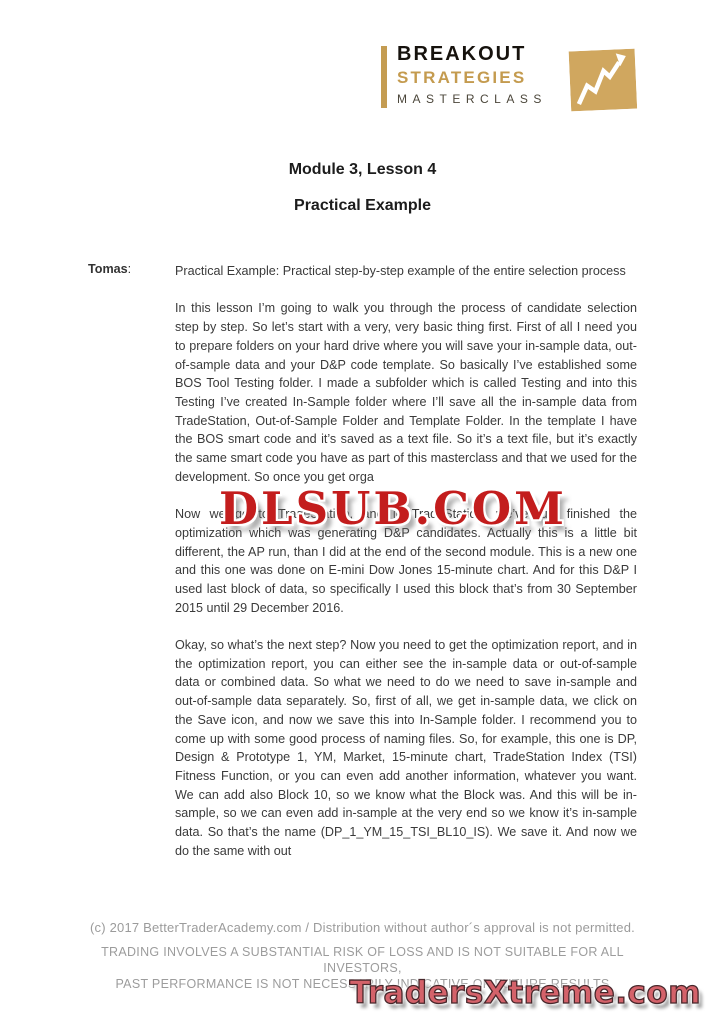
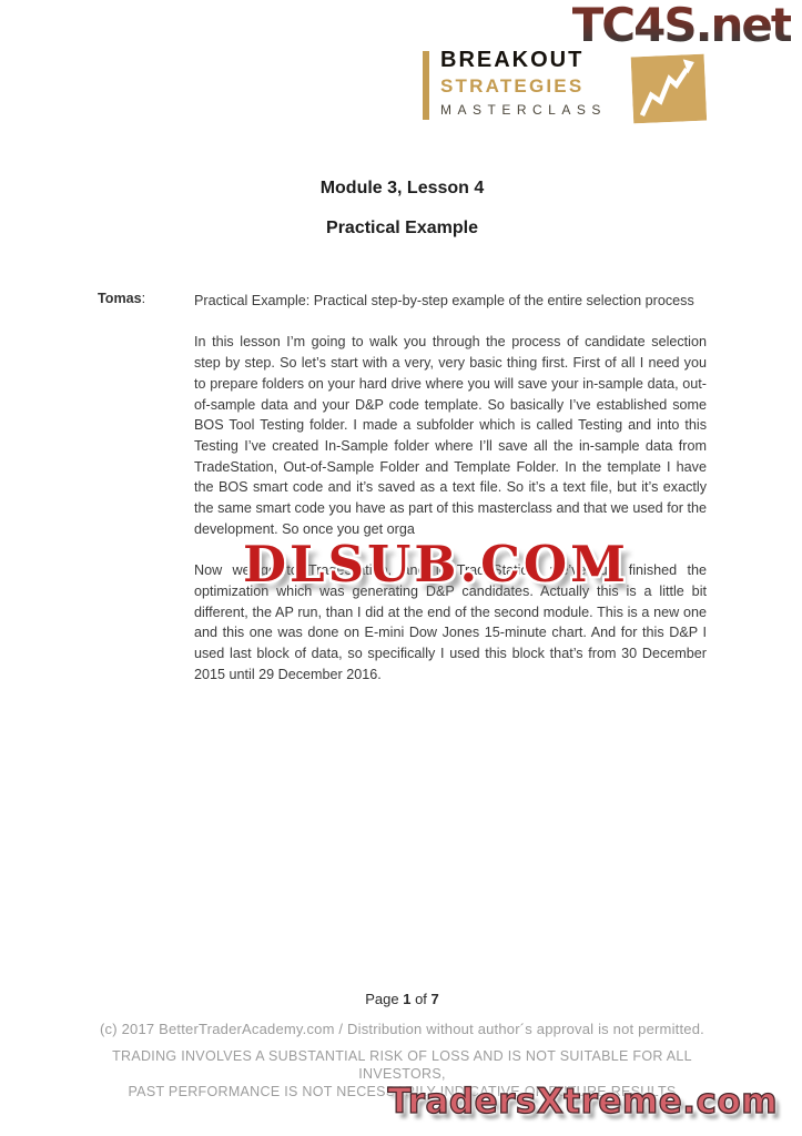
+ TC4S.net
  BREAKOUT
  STRATEGIES
  MASTERCLASS
  Module 3, Lesson 4
  Practical Example
  Tomas:
  Practical Example: Practical step-by-step example of the entire selection process
  In this lesson I’m going to walk you through the process of candidate selection step by step. So let’s start with a very, very basic thing first. First of all I need you to prepare folders on your hard drive where you will save your in-sample data, out-of-sample data and your D&P code template. So basically I’ve established some BOS Tool Testing folder. I made a subfolder which is called Testing and into this Testing I’ve created In-Sample folder where I’ll save all the in-sample data from TradeStation, Out-of-Sample Folder and Template Folder. In the template I have the BOS smart code and it’s saved as a text file. So it’s a text file, but it’s exactly the same smart code you have as part of this masterclass and that we used for the development. So once you get orga
- Now we go to TradeStation, and in TradeStation, we’ve just finished the optimization which was generating D&P candidates. Actually this is a little bit different, the AP run, than I did at the end of the second module. This is a new one and this one was done on E-mini Dow Jones 15-minute chart. And for this D&P I used last block of data, so specifically I used this block that’s from 30 September 2015 until 29 December 2016.
+ Now we go to TradeStation, and in TradeStation, we’ve just finished the optimization which was generating D&P candidates. Actually this is a little bit different, the AP run, than I did at the end of the second module. This is a new one and this one was done on E-mini Dow Jones 15-minute chart. And for this D&P I used last block of data, so specifically I used this block that’s from 30 December 2015 until 29 December 2016.
- Okay, so what’s the next step? Now you need to get the optimization report, and in the optimization report, you can either see the in-sample data or out-of-sample data or combined data. So what we need to do we need to save in-sample and out-of-sample data separately. So, first of all, we get in-sample data, we click on the Save icon, and now we save this into In-Sample folder. I recommend you to come up with some good process of naming files. So, for example, this one is DP, Design & Prototype 1, YM, Market, 15-minute chart, TradeStation Index (TSI) Fitness Function, or you can even add another information, whatever you want. We can add also Block 10, so we know what the Block was. And this will be in-sample, so we can even add in-sample at the very end so we know it’s in-sample data. So that’s the name (DP_1_YM_15_TSI_BL10_IS). We save it. And now we do the same with out
  DLSUB.COM
+ Page 1 of 7
  (c) 2017 BetterTraderAcademy.com / Distribution without author´s approval is not permitted.
  TRADING INVOLVES A SUBSTANTIAL RISK OF LOSS AND IS NOT SUITABLE FOR ALL INVESTORS,
  PAST PERFORMANCE IS NOT NECESSARILY INDICATIVE OF FUTURE RESULTS
  TradersXtreme.com
